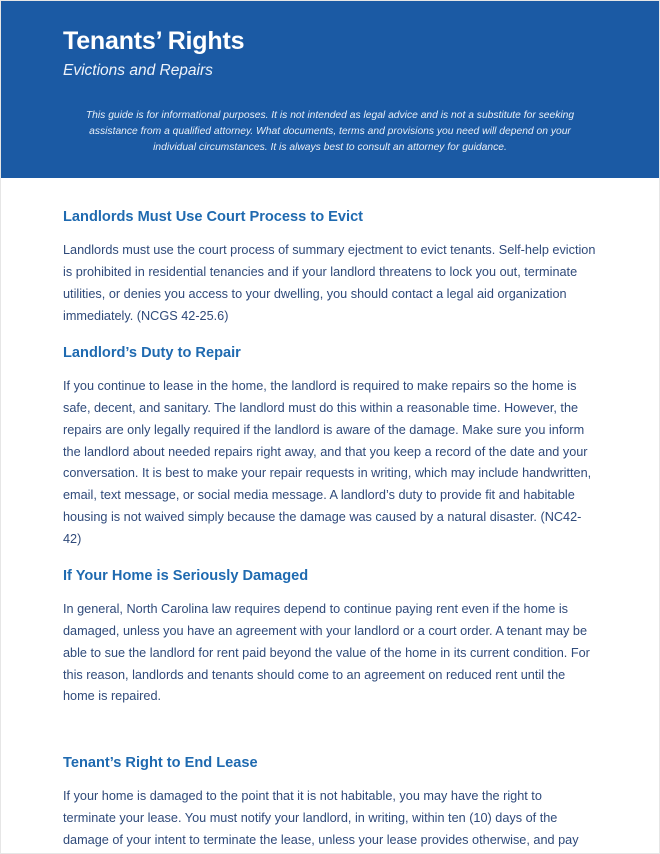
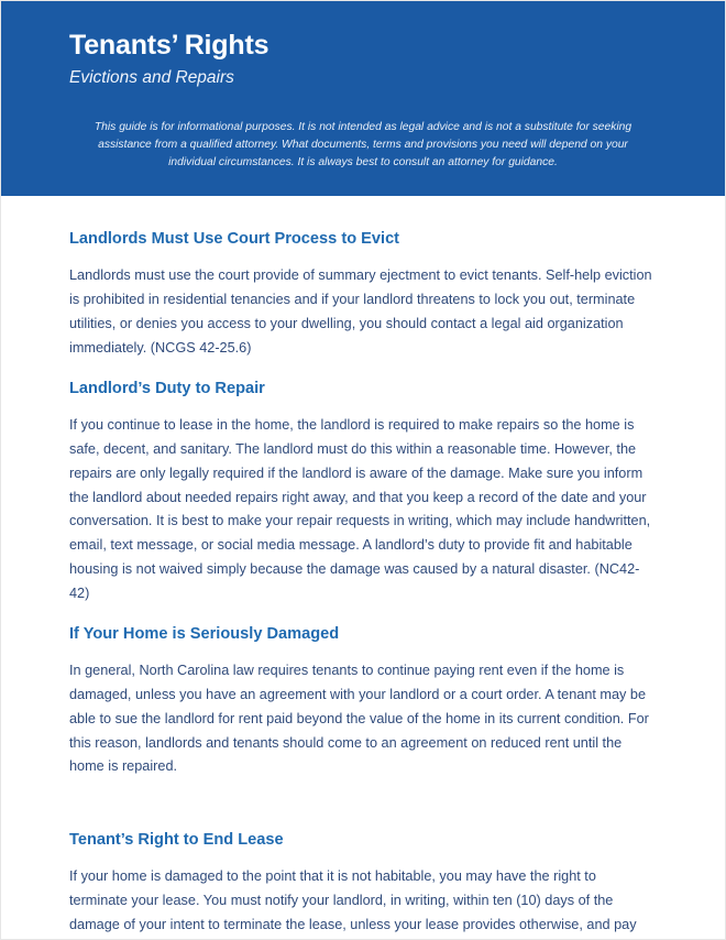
  Tenants’ Rights
  Evictions and Repairs
  This guide is for informational purposes. It is not intended as legal advice and is not a substitute for seeking assistance from a qualified attorney. What documents, terms and provisions you need will depend on your individual circumstances. It is always best to consult an attorney for guidance.
  Landlords Must Use Court Process to Evict
- Landlords must use the court process of summary ejectment to evict tenants. Self-help eviction is prohibited in residential tenancies and if your landlord threatens to lock you out, terminate utilities, or denies you access to your dwelling, you should contact a legal aid organization immediately. (NCGS 42-25.6)
+ Landlords must use the court provide of summary ejectment to evict tenants. Self-help eviction is prohibited in residential tenancies and if your landlord threatens to lock you out, terminate utilities, or denies you access to your dwelling, you should contact a legal aid organization immediately. (NCGS 42-25.6)
  Landlord’s Duty to Repair
  If you continue to lease in the home, the landlord is required to make repairs so the home is safe, decent, and sanitary. The landlord must do this within a reasonable time. However, the repairs are only legally required if the landlord is aware of the damage. Make sure you inform the landlord about needed repairs right away, and that you keep a record of the date and your conversation. It is best to make your repair requests in writing, which may include handwritten, email, text message, or social media message. A landlord’s duty to provide fit and habitable housing is not waived simply because the damage was caused by a natural disaster. (NC42-42)
  If Your Home is Seriously Damaged
- In general, North Carolina law requires depend to continue paying rent even if the home is damaged, unless you have an agreement with your landlord or a court order. A tenant may be able to sue the landlord for rent paid beyond the value of the home in its current condition. For this reason, landlords and tenants should come to an agreement on reduced rent until the home is repaired.
+ In general, North Carolina law requires tenants to continue paying rent even if the home is damaged, unless you have an agreement with your landlord or a court order. A tenant may be able to sue the landlord for rent paid beyond the value of the home in its current condition. For this reason, landlords and tenants should come to an agreement on reduced rent until the home is repaired.
  Tenant’s Right to End Lease
